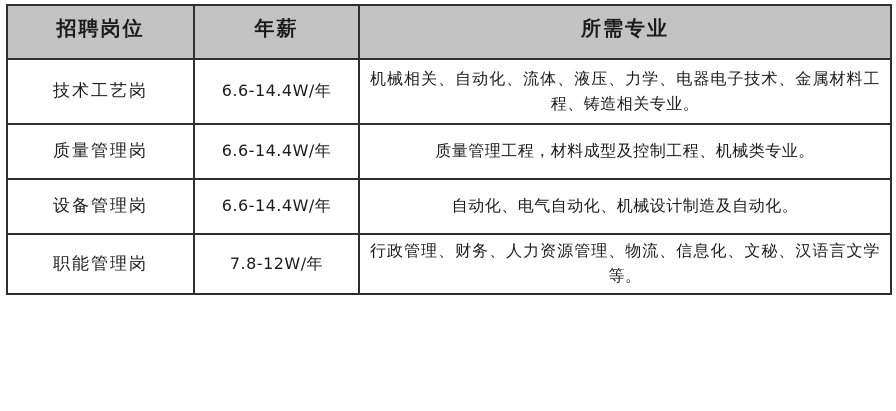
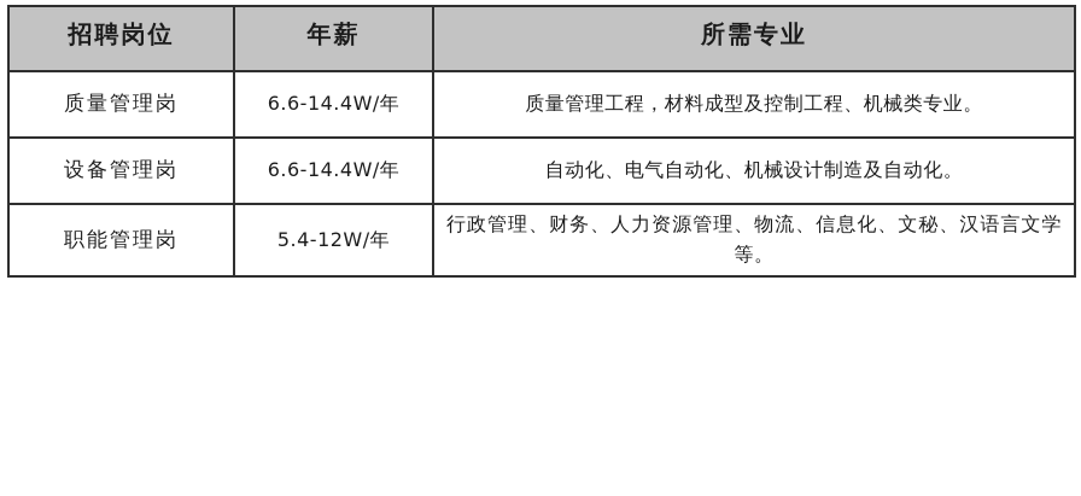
  招聘岗位	年薪	所需专业
- 技术工艺岗	6.6-14.4W/年	机械相关、自动化、流体、液压、力学、电器电子技术、金属材料工程、铸造相关专业。
  质量管理岗	6.6-14.4W/年	质量管理工程，材料成型及控制工程、机械类专业。
  设备管理岗	6.6-14.4W/年	自动化、电气自动化、机械设计制造及自动化。
- 职能管理岗	7.8-12W/年	行政管理、财务、人力资源管理、物流、信息化、文秘、汉语言文学等。
+ 职能管理岗	5.4-12W/年	行政管理、财务、人力资源管理、物流、信息化、文秘、汉语言文学等。
